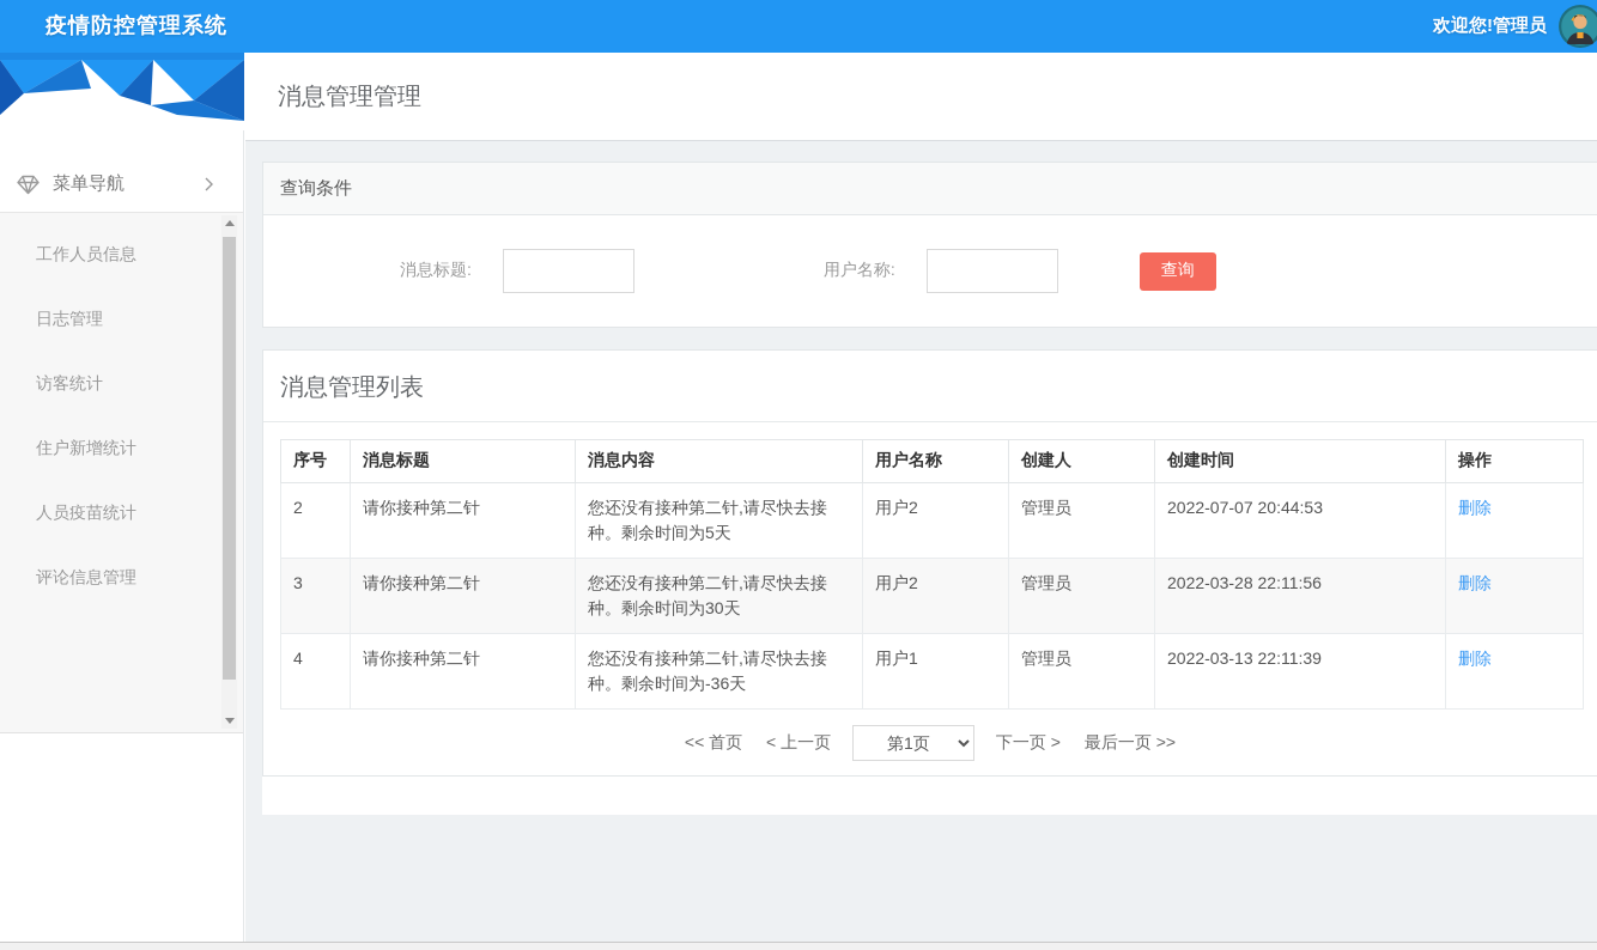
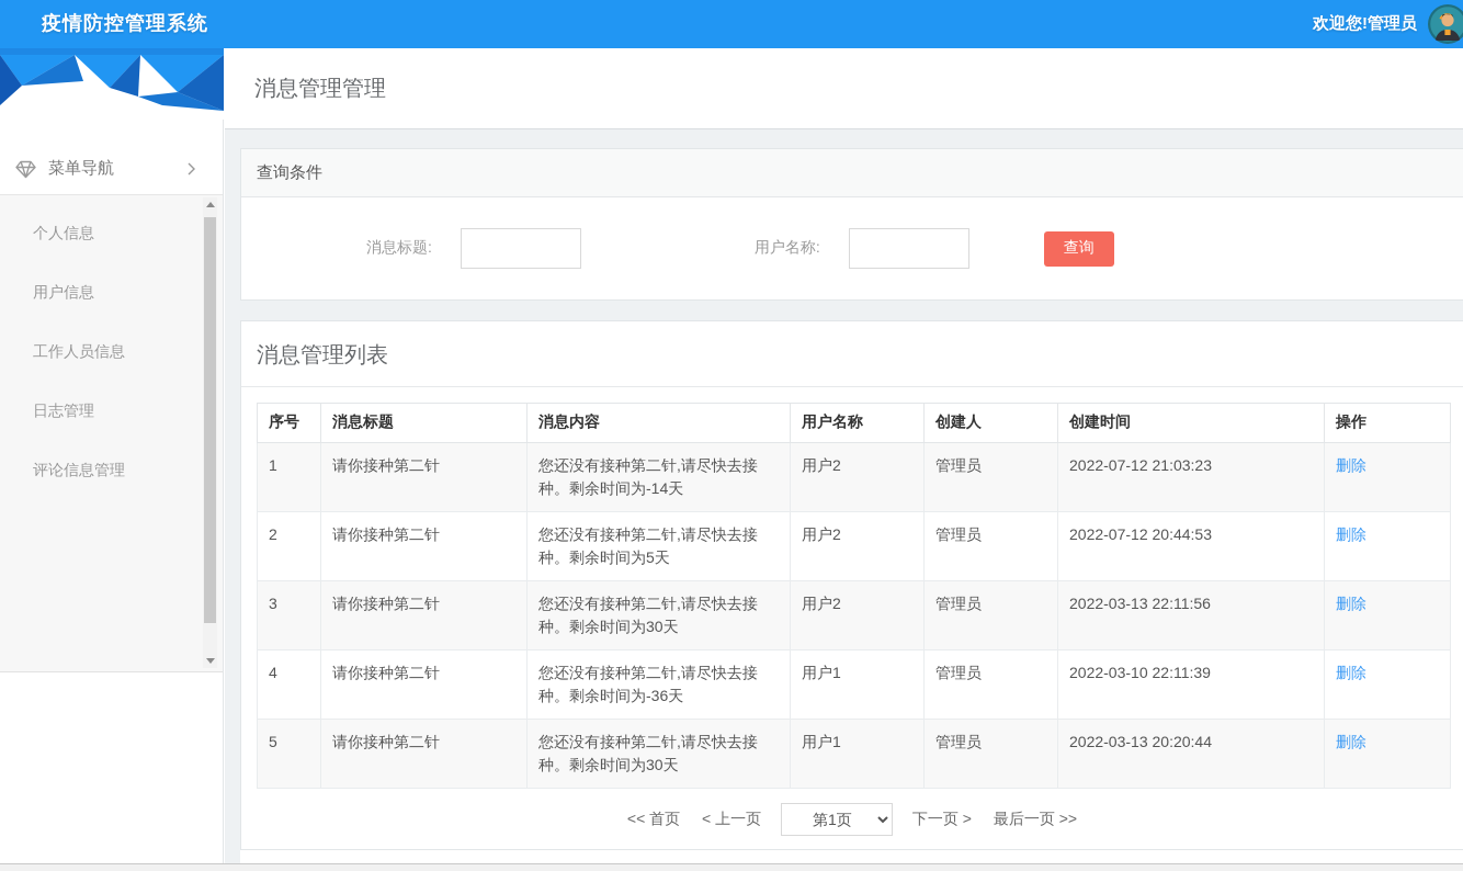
  疫情防控管理系统
  欢迎您!管理员
  菜单导航
+ 个人信息
+ 用户信息
  工作人员信息
  日志管理
- 访客统计
- 住户新增统计
- 人员疫苗统计
  评论信息管理
  消息管理管理
  查询条件
  消息标题:
  用户名称:
  查询
  消息管理列表
  序号	消息标题	消息内容	用户名称	创建人	创建时间	操作
+ 1	请你接种第二针	您还没有接种第二针,请尽快去接种。剩余时间为-14天	用户2	管理员	2022-07-12 21:03:23	删除
- 2	请你接种第二针	您还没有接种第二针,请尽快去接种。剩余时间为5天	用户2	管理员	2022-07-07 20:44:53	删除
+ 2	请你接种第二针	您还没有接种第二针,请尽快去接种。剩余时间为5天	用户2	管理员	2022-07-12 20:44:53	删除
- 3	请你接种第二针	您还没有接种第二针,请尽快去接种。剩余时间为30天	用户2	管理员	2022-03-28 22:11:56	删除
+ 3	请你接种第二针	您还没有接种第二针,请尽快去接种。剩余时间为30天	用户2	管理员	2022-03-13 22:11:56	删除
- 4	请你接种第二针	您还没有接种第二针,请尽快去接种。剩余时间为-36天	用户1	管理员	2022-03-13 22:11:39	删除
+ 4	请你接种第二针	您还没有接种第二针,请尽快去接种。剩余时间为-36天	用户1	管理员	2022-03-10 22:11:39	删除
+ 5	请你接种第二针	您还没有接种第二针,请尽快去接种。剩余时间为30天	用户1	管理员	2022-03-13 20:20:44	删除
  << 首页 < 上一页 第1页 下一页 > 最后一页 >>
